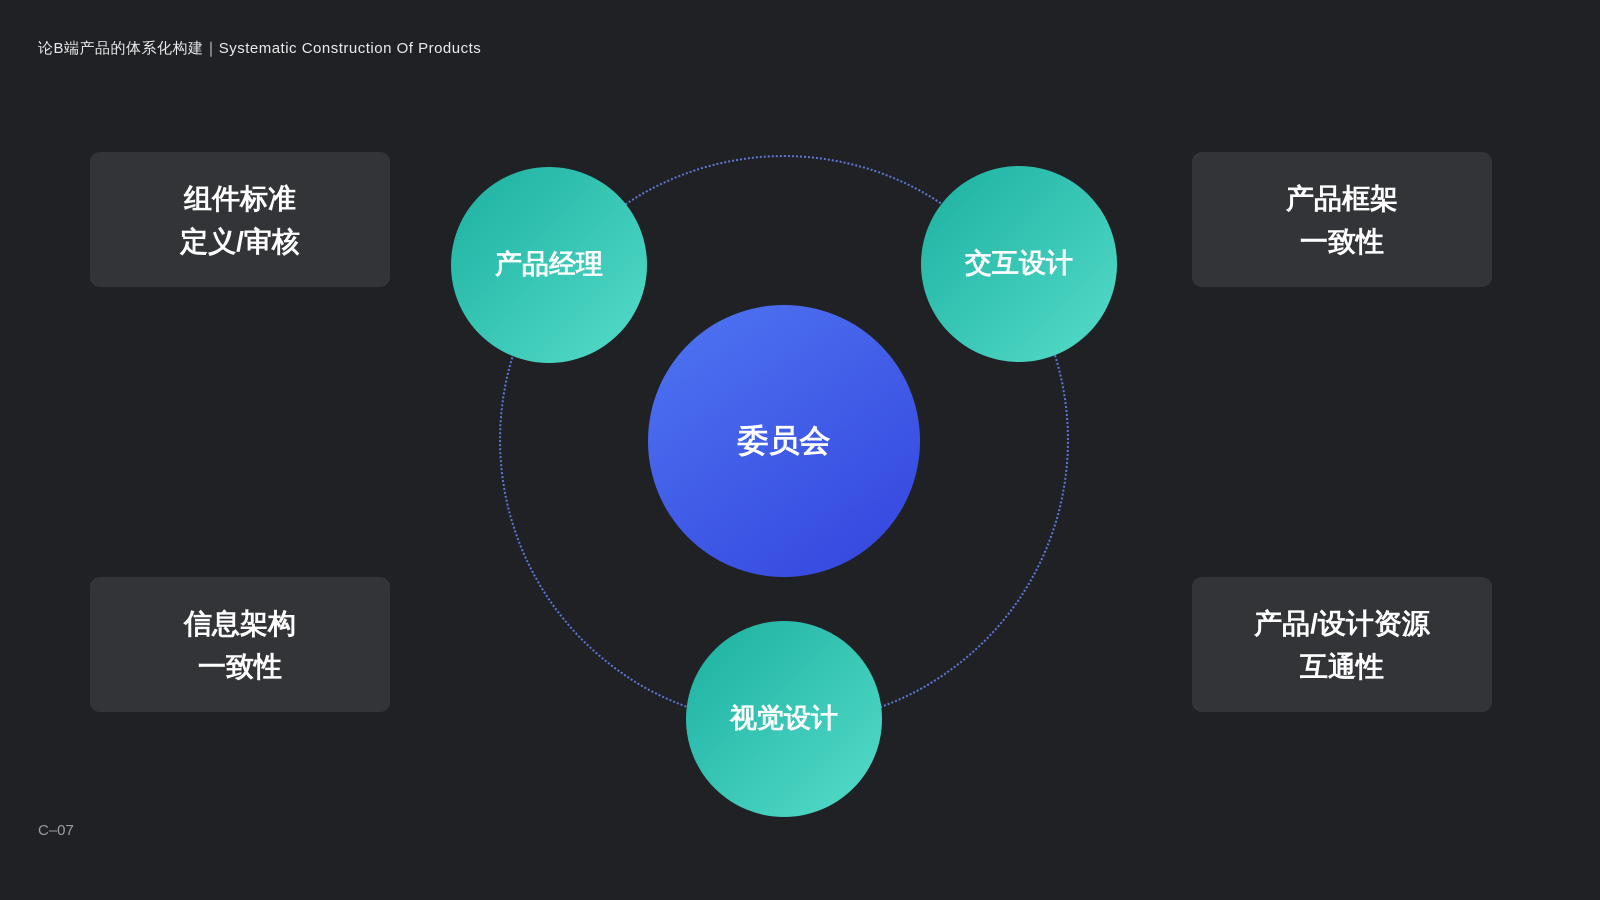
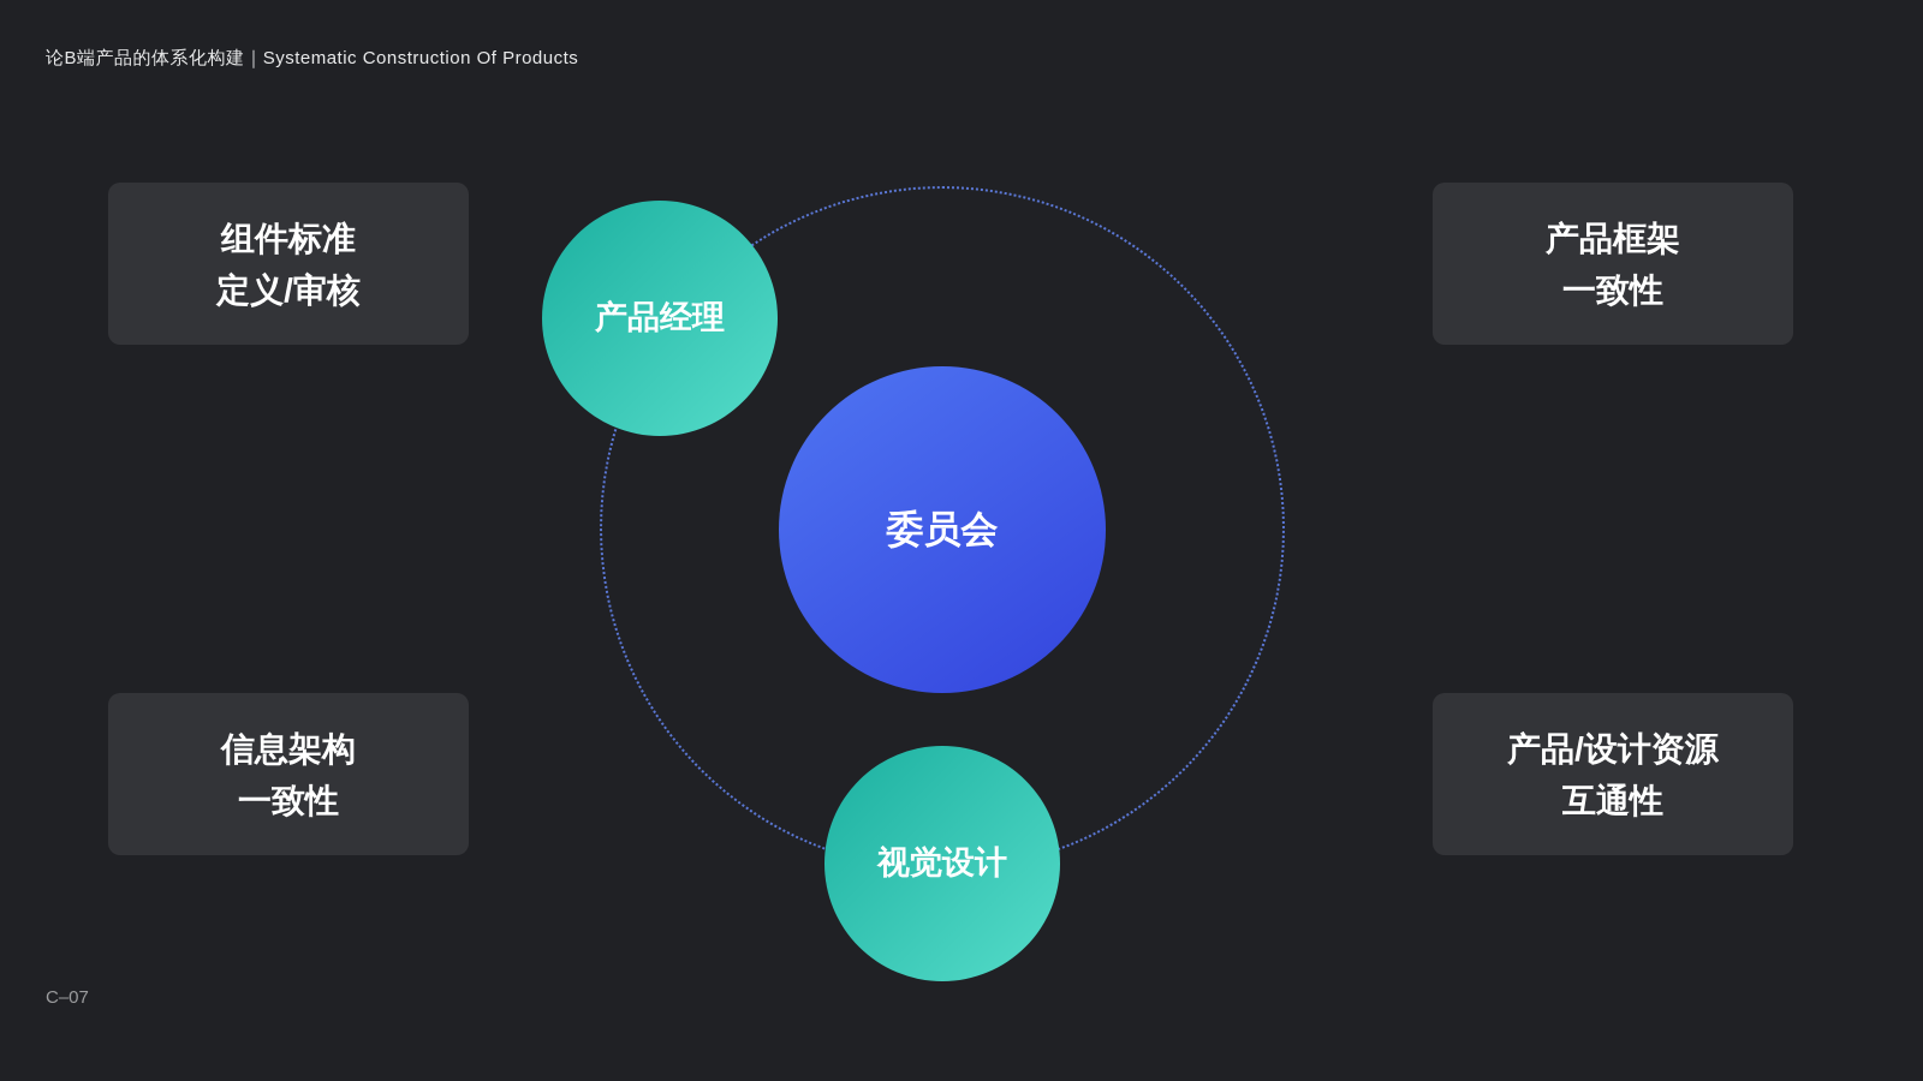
  论B端产品的体系化构建｜Systematic Construction Of Products
  委员会
  产品经理
- 交互设计
  视觉设计
  组件标准
  定义/审核
  产品框架
  一致性
  信息架构
  一致性
  产品/设计资源
  互通性
  C–07
